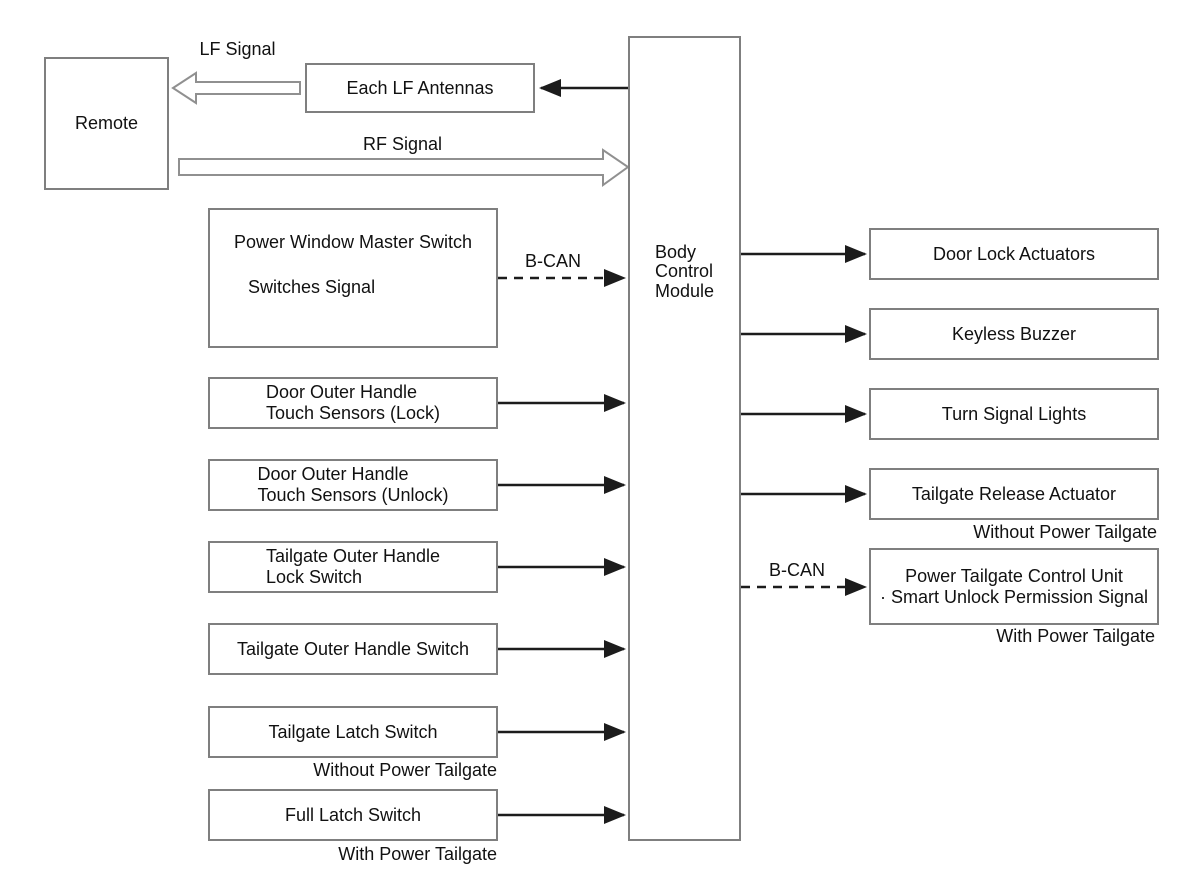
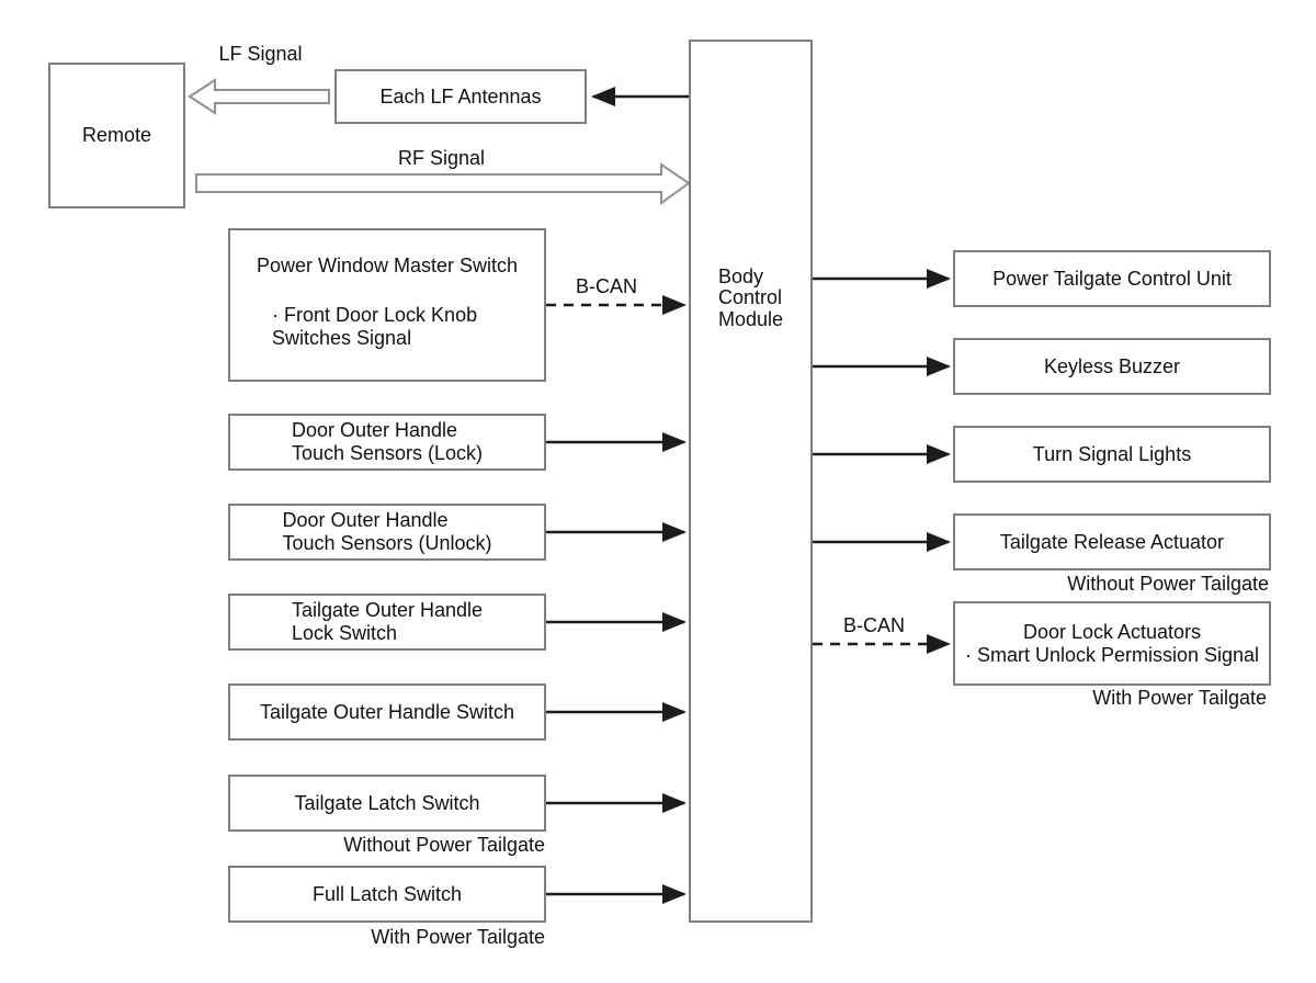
  Remote
  Each LF Antennas
  Body
  Control
  Module
  Power Window Master Switch
+ · Front Door Lock Knob
  Switches Signal
  Door Outer Handle
  Touch Sensors (Lock)
  Door Outer Handle
  Touch Sensors (Unlock)
  Tailgate Outer Handle
  Lock Switch
  Tailgate Outer Handle Switch
  Tailgate Latch Switch
  Without Power Tailgate
  Full Latch Switch
  With Power Tailgate
- Door Lock Actuators
+ Power Tailgate Control Unit
  Keyless Buzzer
  Turn Signal Lights
  Tailgate Release Actuator
  Without Power Tailgate
- Power Tailgate Control Unit
+ Door Lock Actuators
  · Smart Unlock Permission Signal
  With Power Tailgate
  LF Signal
  RF Signal
  B-CAN
  B-CAN
